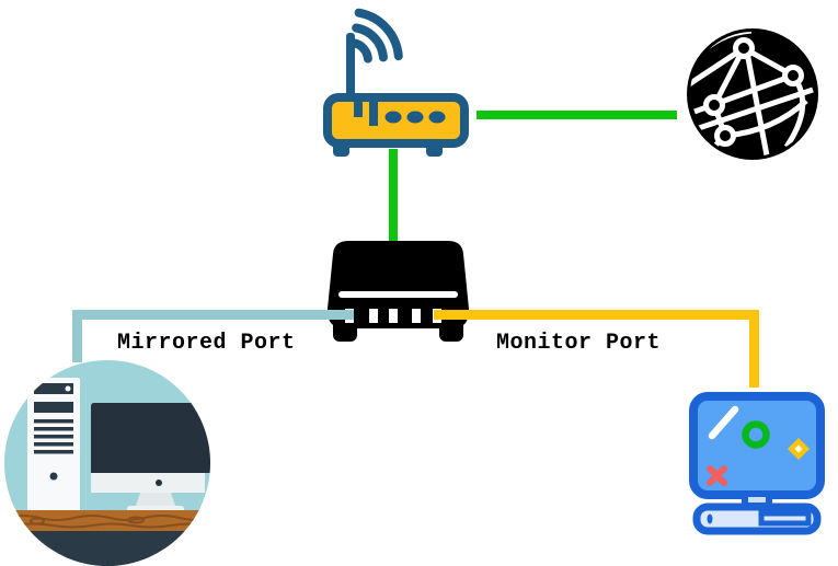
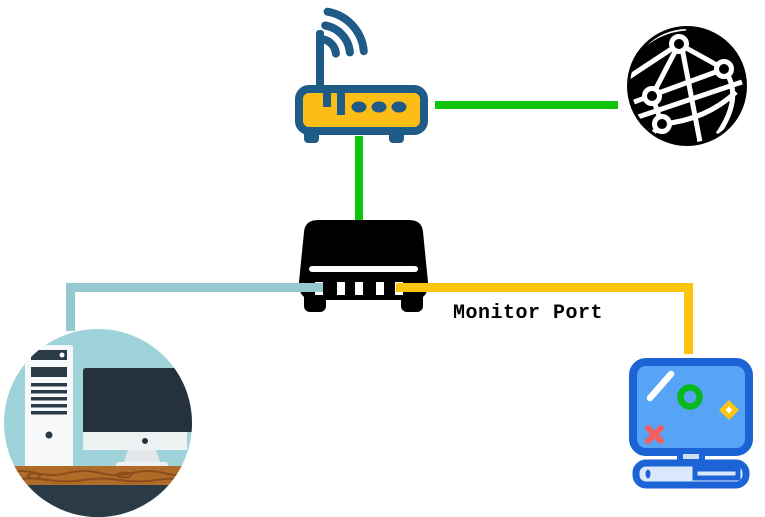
- Mirrored Port
  Monitor Port
